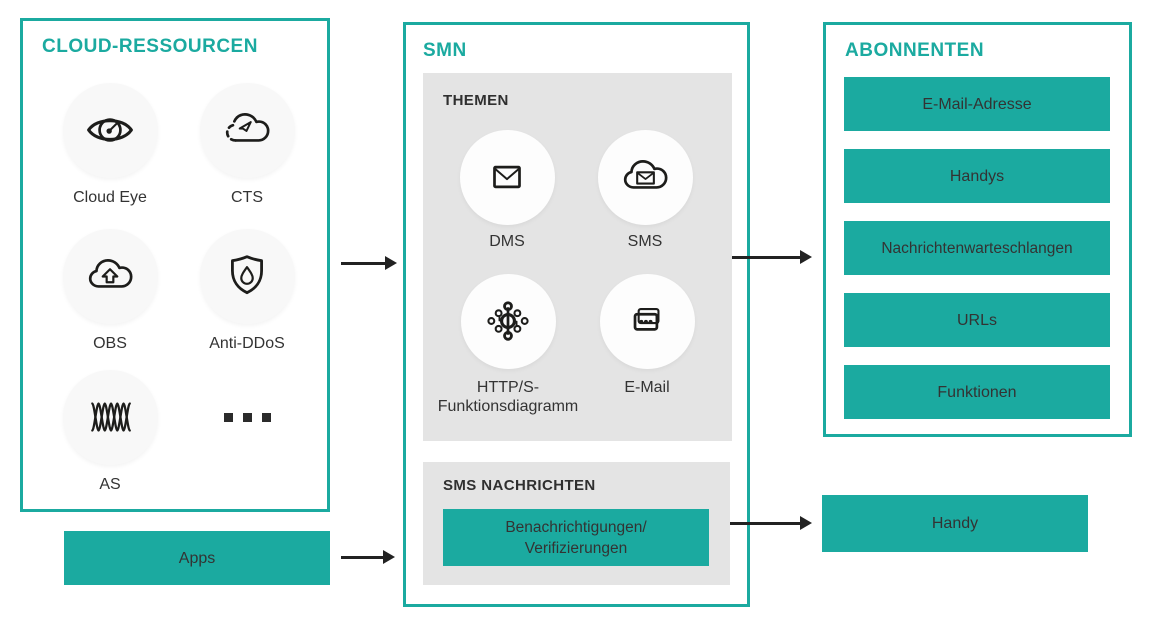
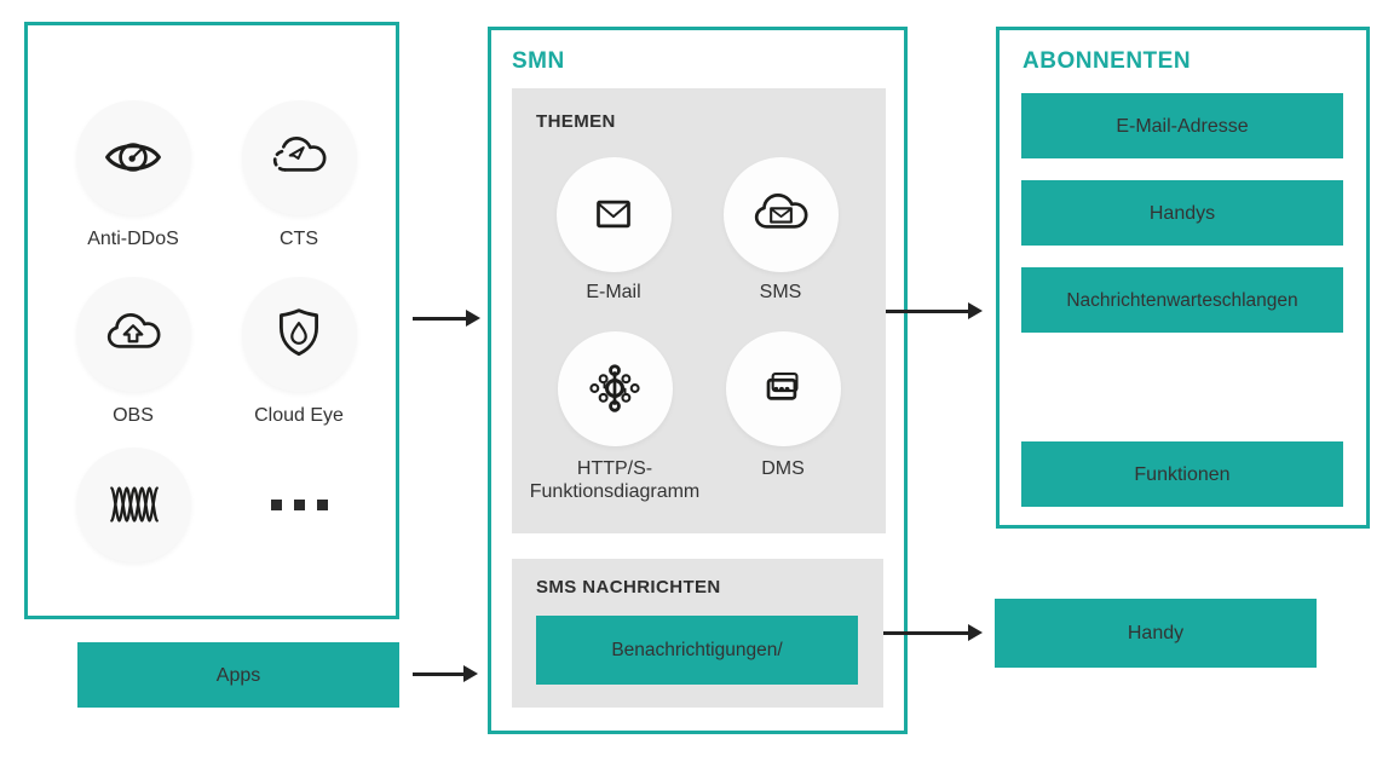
- CLOUD-RESSOURCEN
- Cloud Eye
+ Anti-DDoS
  CTS
  OBS
- Anti-DDoS
+ Cloud Eye
- AS
  Apps
  SMN
  THEMEN
- DMS
+ E-Mail
  SMS
  HTTP/S-Funktionsdiagramm
- E-Mail
+ DMS
  SMS NACHRICHTEN
  Benachrichtigungen/
- Verifizierungen
  ABONNENTEN
  E-Mail-Adresse
  Handys
  Nachrichtenwarteschlangen
- URLs
  Funktionen
  Handy
